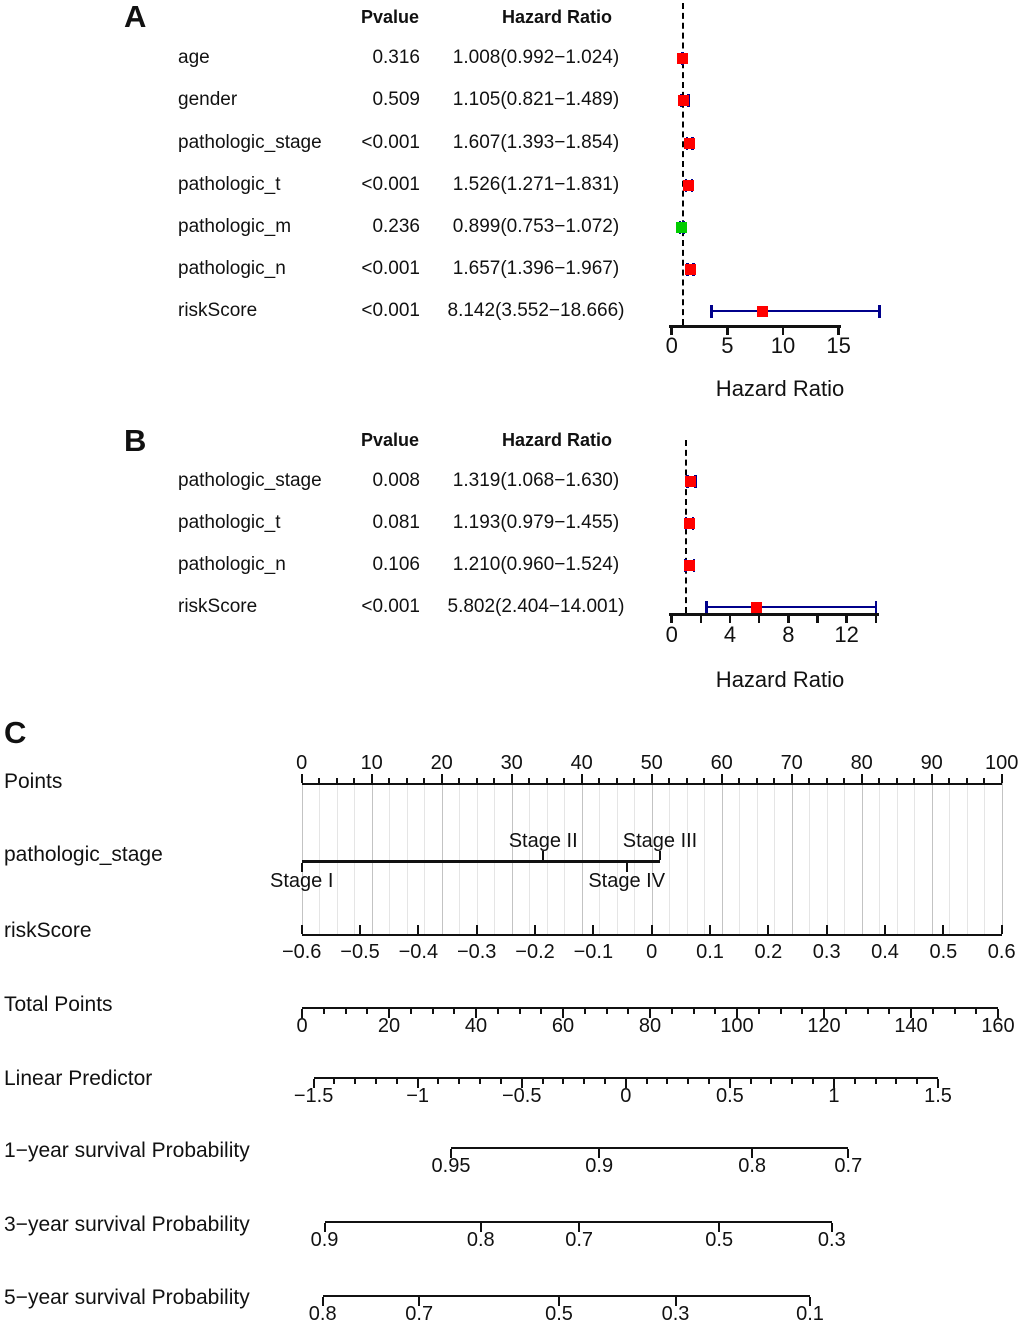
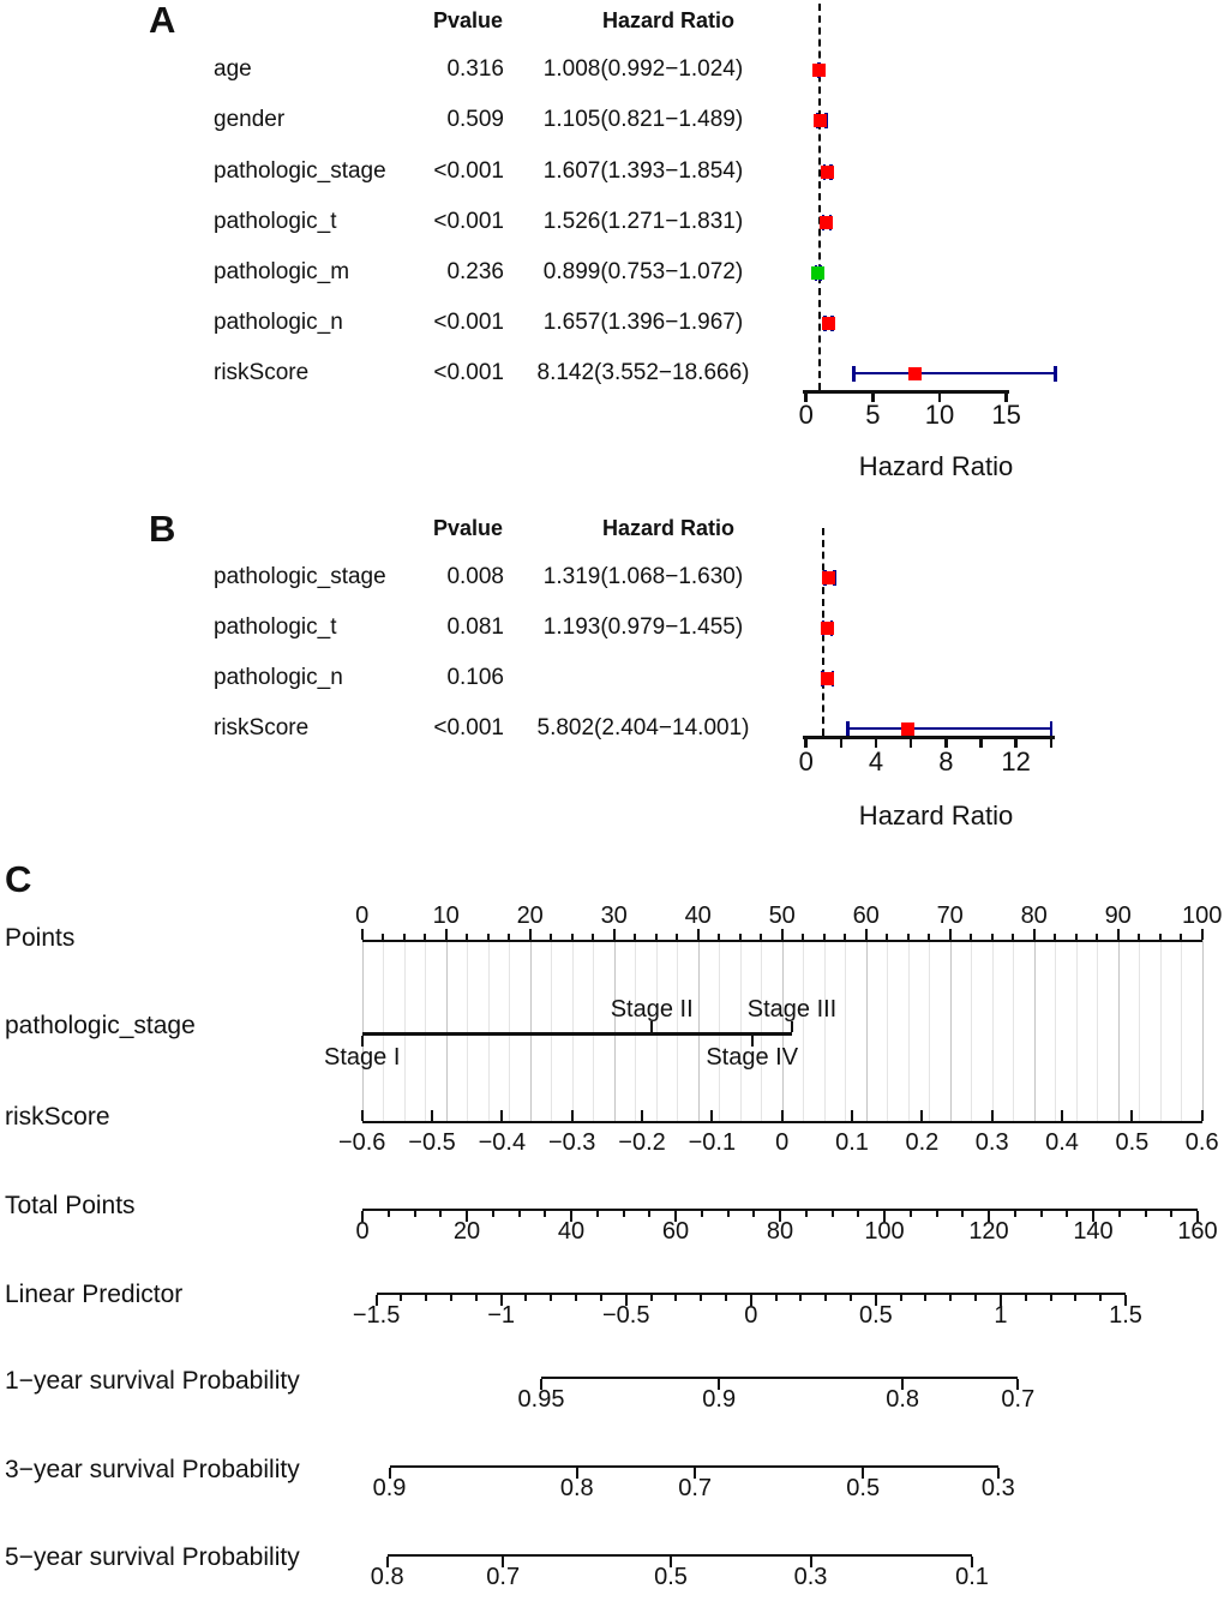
  A
  Pvalue
  Hazard Ratio
  Hazard Ratio
  B
  Pvalue
  Hazard Ratio
  Hazard Ratio
  C
  age
  0.316
  1.008(0.992−1.024)
  gender
  0.509
  1.105(0.821−1.489)
  pathologic_stage
  <0.001
  1.607(1.393−1.854)
  pathologic_t
  <0.001
  1.526(1.271−1.831)
  pathologic_m
  0.236
  0.899(0.753−1.072)
  pathologic_n
  <0.001
  1.657(1.396−1.967)
  riskScore
  <0.001
  8.142(3.552−18.666)
  0
  5
  10
  15
  pathologic_stage
  0.008
  1.319(1.068−1.630)
  pathologic_t
  0.081
  1.193(0.979−1.455)
  pathologic_n
  0.106
- 1.210(0.960−1.524)
  riskScore
  <0.001
  5.802(2.404−14.001)
  0
  4
  8
  12
  Points
  0
  10
  20
  30
  40
  50
  60
  70
  80
  90
  100
  pathologic_stage
  Stage I
  Stage II
  Stage IV
  Stage III
  riskScore
  −0.6
  −0.5
  −0.4
  −0.3
  −0.2
  −0.1
  0
  0.1
  0.2
  0.3
  0.4
  0.5
  0.6
  Total Points
  0
  20
  40
  60
  80
  100
  120
  140
  160
  Linear Predictor
  −1.5
  −1
  −0.5
  0
  0.5
  1
  1.5
  1−year survival Probability
  0.95
  0.9
  0.8
  0.7
  3−year survival Probability
  0.9
  0.8
  0.7
  0.5
  0.3
  5−year survival Probability
  0.8
  0.7
  0.5
  0.3
  0.1
